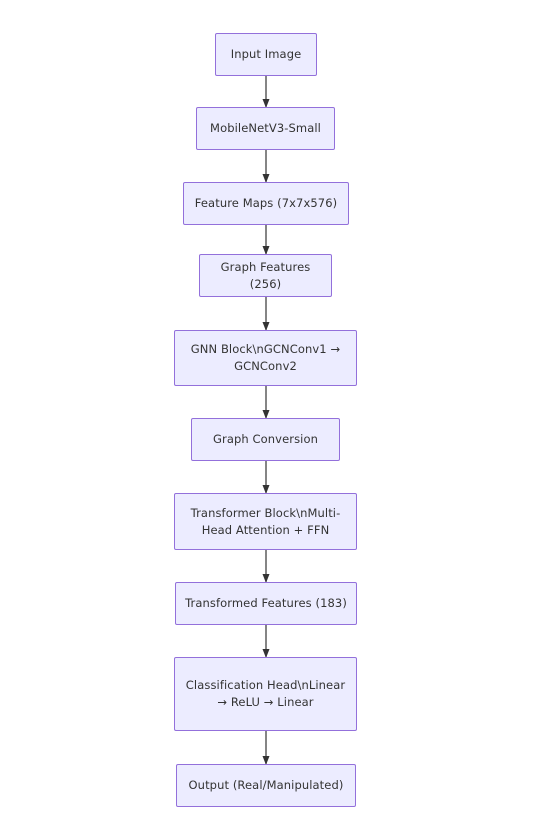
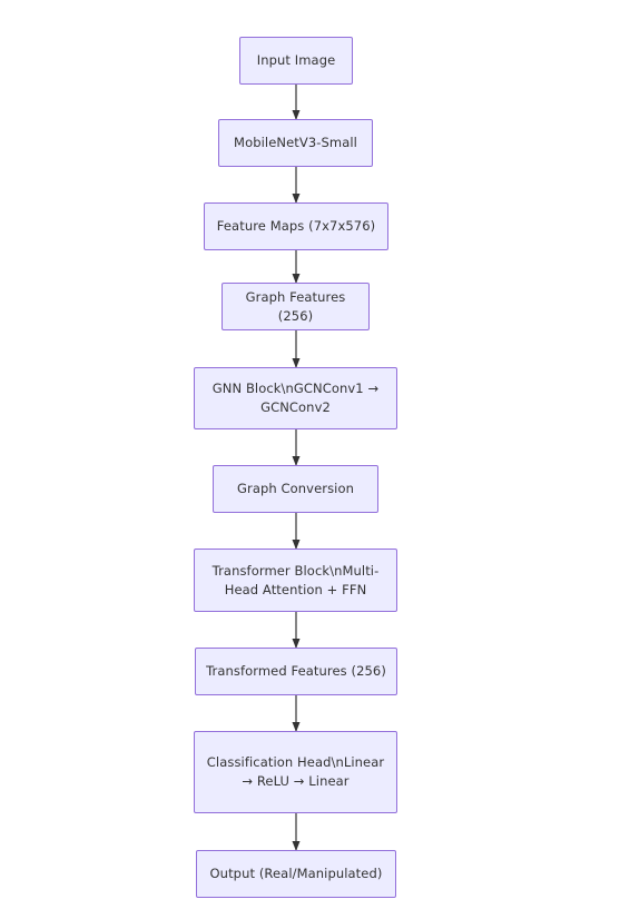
  Input Image
  MobileNetV3-Small
  Feature Maps (7x7x576)
  Graph Features (256)
  GNN Block\nGCNConv1 → GCNConv2
  Graph Conversion
  Transformer Block\nMulti-Head Attention + FFN
- Transformed Features (183)
+ Transformed Features (256)
  Classification Head\nLinear → ReLU → Linear
  Output (Real/Manipulated)
